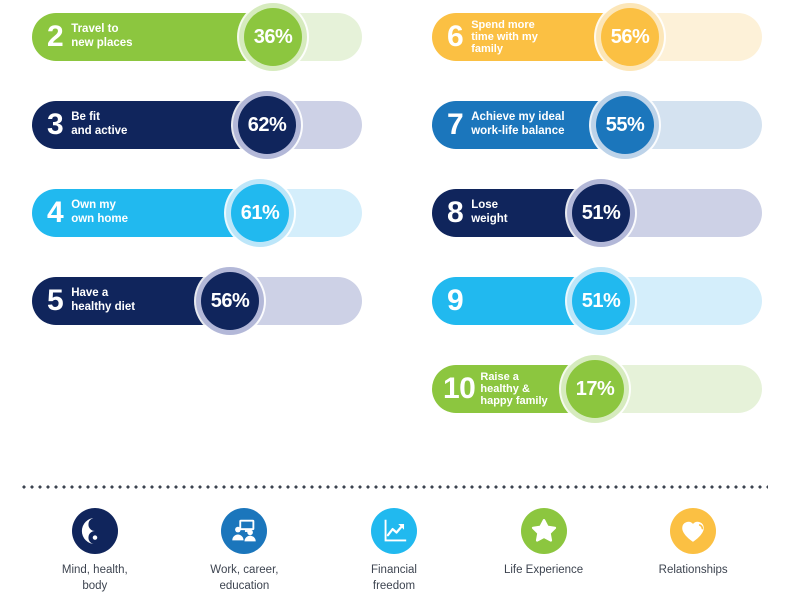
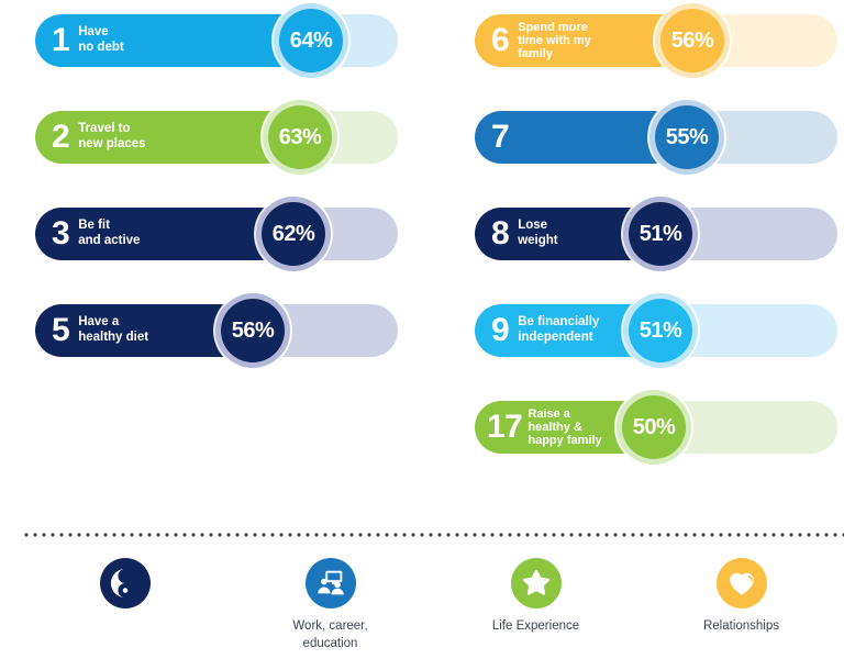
+ 1
+ Have
+ no debt
+ 64%
  2
  Travel to
  new places
- 36%
+ 63%
  3
  Be fit
  and active
  62%
- 4
- Own my
- own home
- 61%
  5
  Have a
  healthy diet
  56%
  6
  Spend more
  time with my
  family
  56%
  7
- Achieve my ideal
- work-life balance
  55%
  8
  Lose
  weight
  51%
  9
+ Be financially
+ independent
  51%
- 10
+ 17
  Raise a
  healthy &
  happy family
- 17%
+ 50%
- Mind, health,
- body
  Work, career,
  education
- Financial
- freedom
  Life Experience
  Relationships
